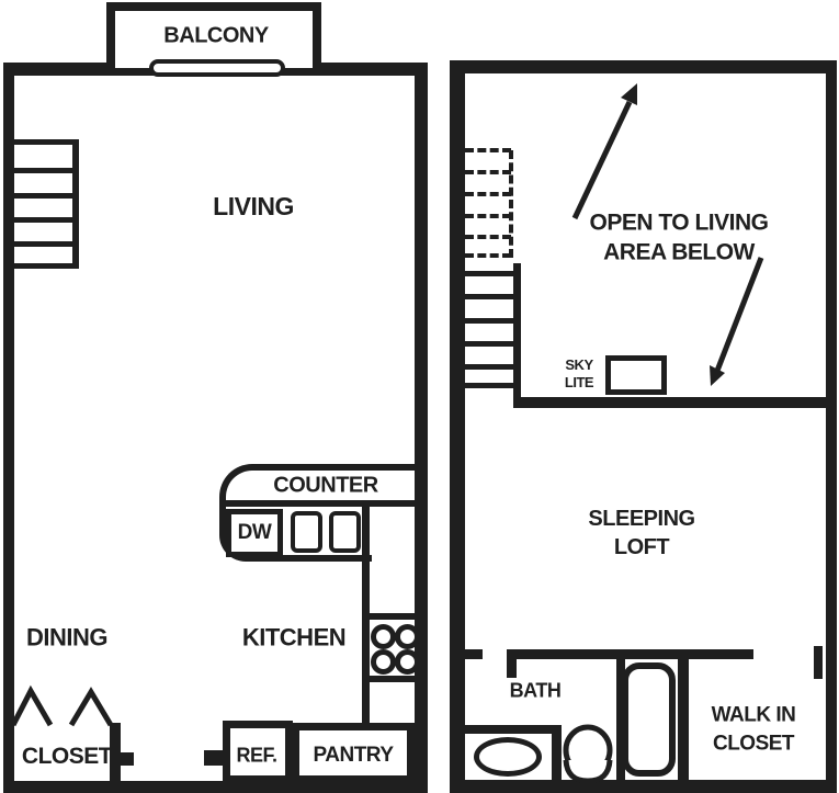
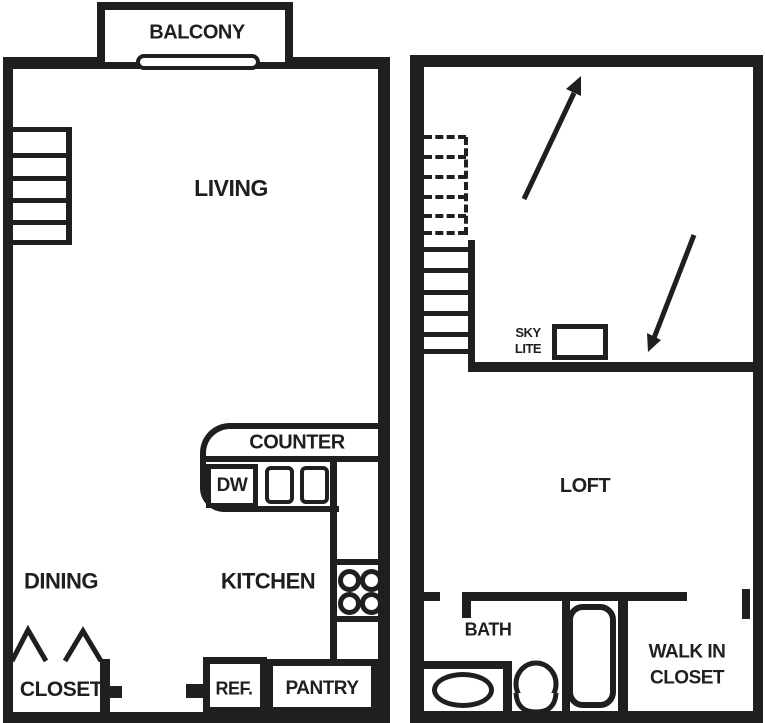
  BALCONY
  LIVING
  COUNTER
  DW
  KITCHEN
  DINING
  CLOSET
  REF.
  PANTRY
  SKY
  LITE
- OPEN TO LIVING
- AREA BELOW
- SLEEPING
  LOFT
  BATH
  WALK IN
  CLOSET
